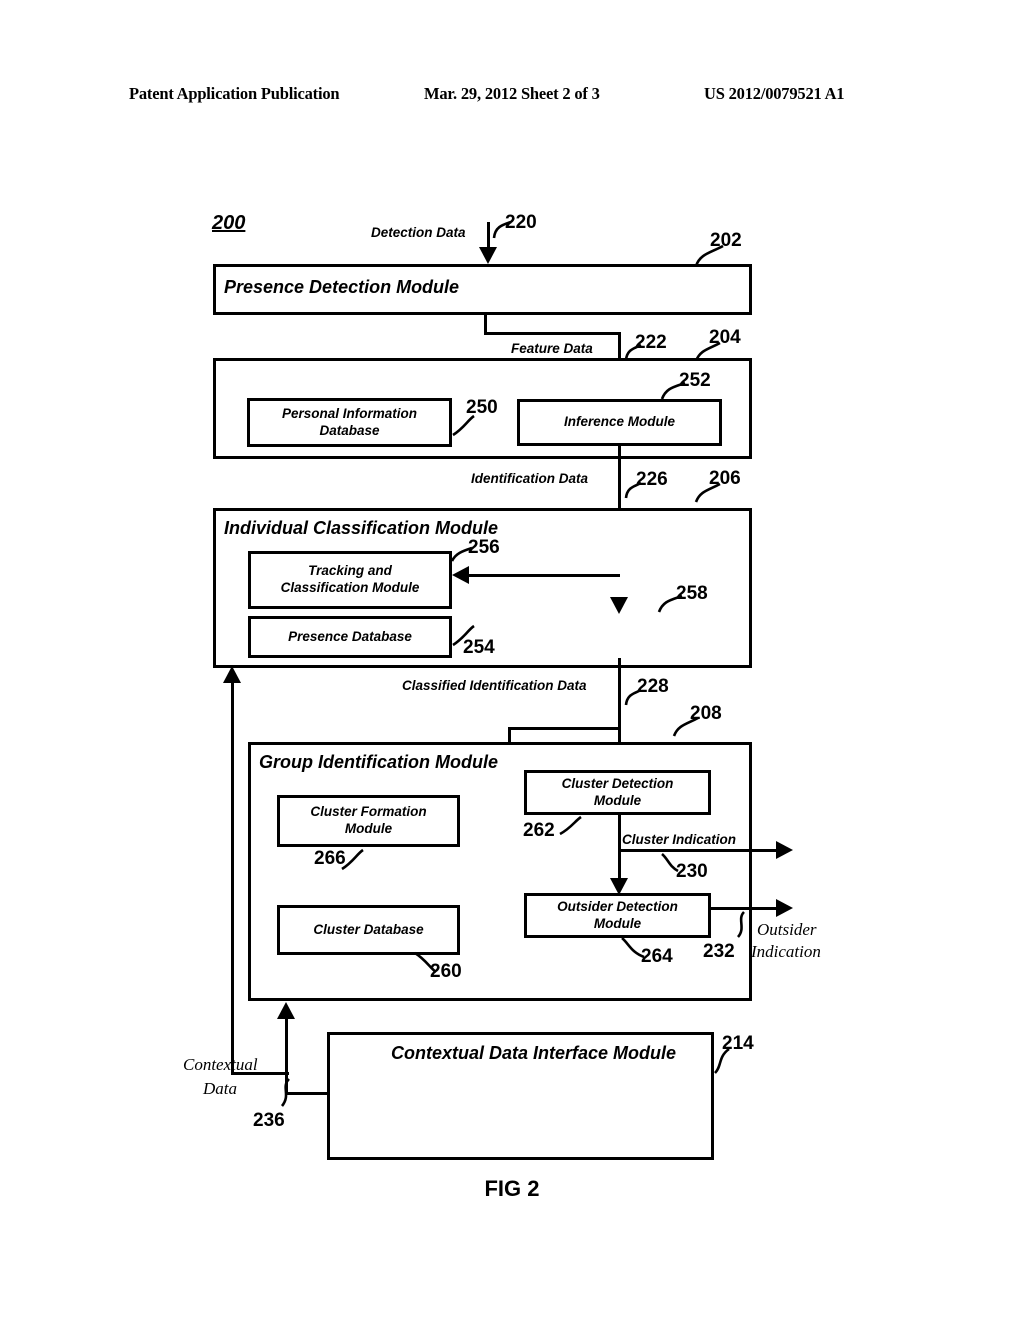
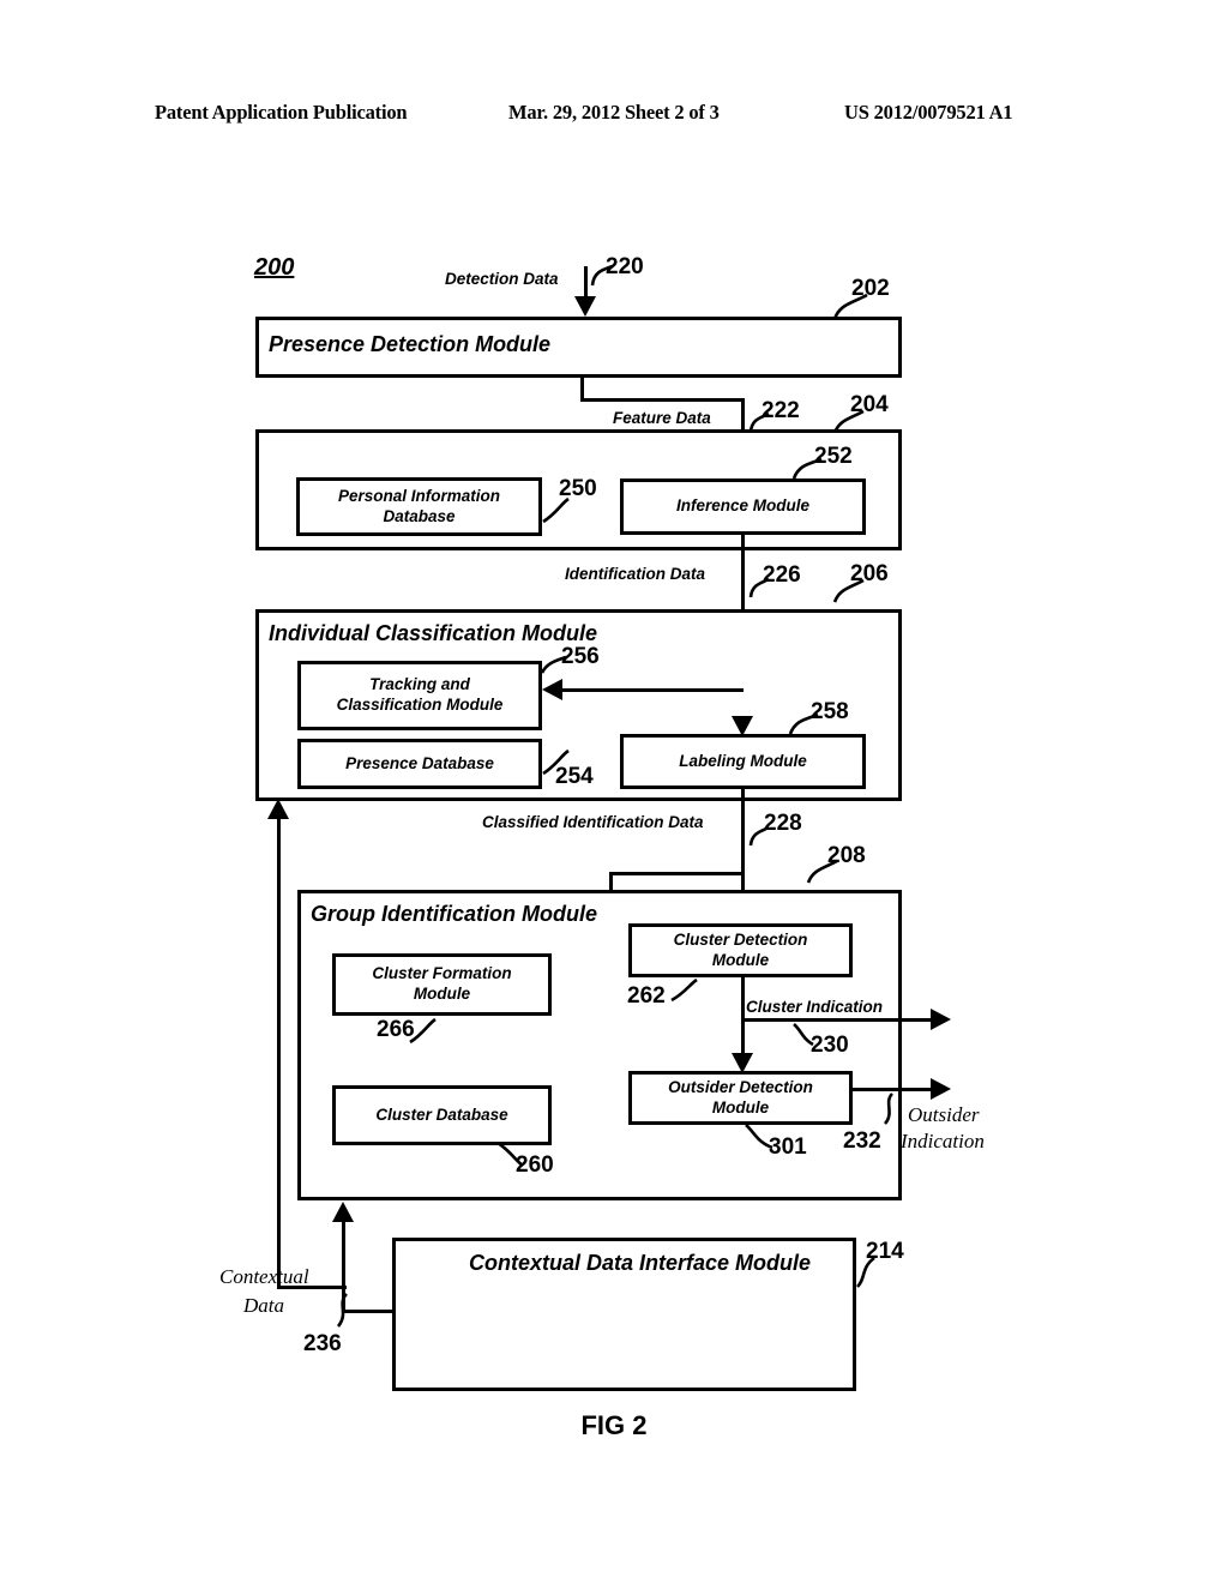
  Patent Application Publication
  Mar. 29, 2012 Sheet 2 of 3
  US 2012/0079521 A1
  200
  Detection Data
  220
  Presence Detection Module
  202
  Feature Data
  222
  204
  Personal Information
  Database
  250
  Inference Module
  252
  Identification Data
  226
  206
  Individual Classification Module
  Tracking and
  Classification Module
  256
  Presence Database
  254
+ Labeling Module
  258
  Classified Identification Data
  228
  208
  Group Identification Module
  Cluster Formation
  Module
  266
  Cluster Database
  260
  Cluster Detection
  Module
  262
  Cluster Indication
  230
  Outsider Detection
  Module
- 264
+ 301
  232
  Outsider
  Indication
  Contextual
  Data
  236
  Contextual Data Interface Module
  214
  FIG 2
